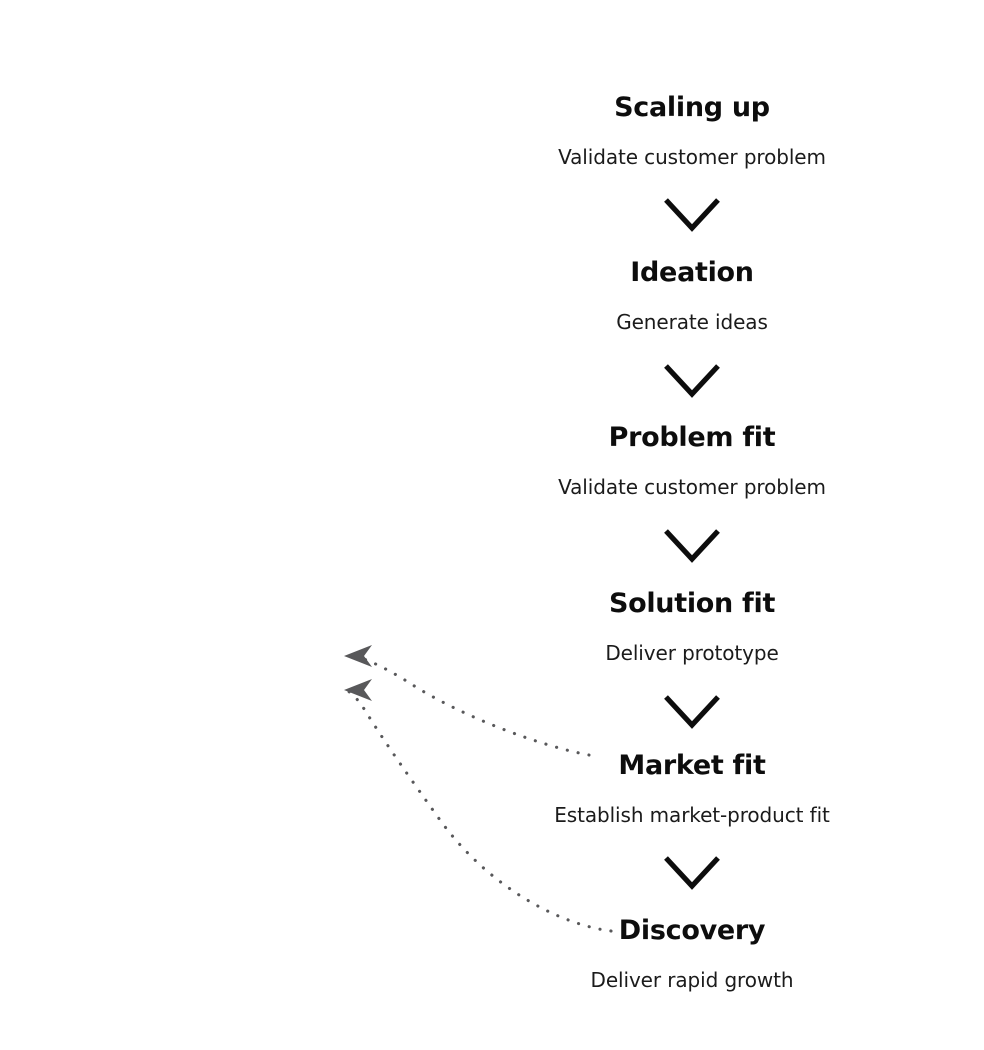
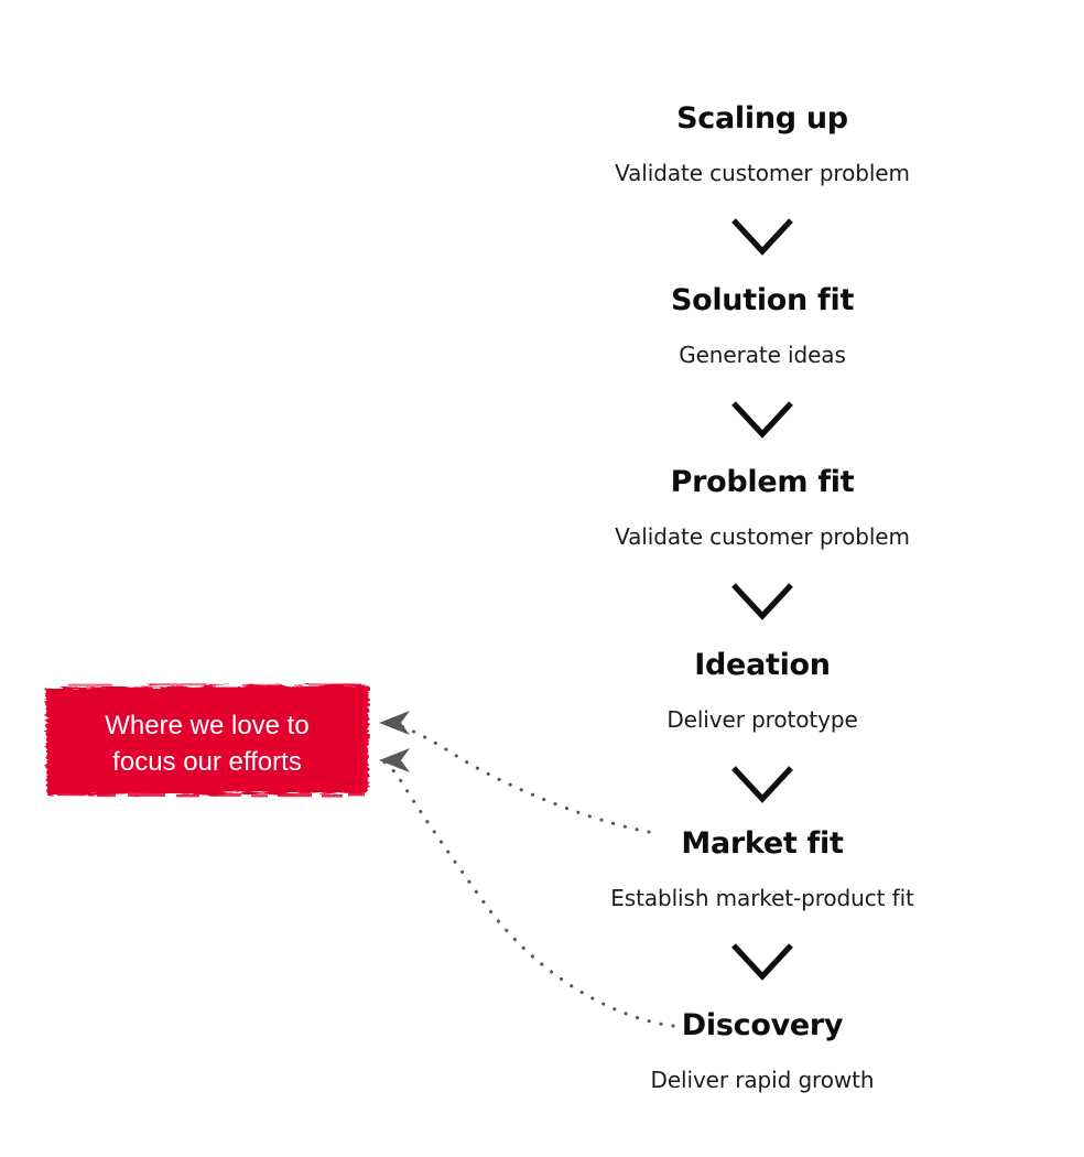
  Scaling up
  Validate customer problem
- Ideation
+ Solution fit
  Generate ideas
  Problem fit
  Validate customer problem
- Solution fit
+ Ideation
  Deliver prototype
  Market fit
  Establish market-product fit
  Discovery
  Deliver rapid growth
+ Where we love to
+ focus our efforts
